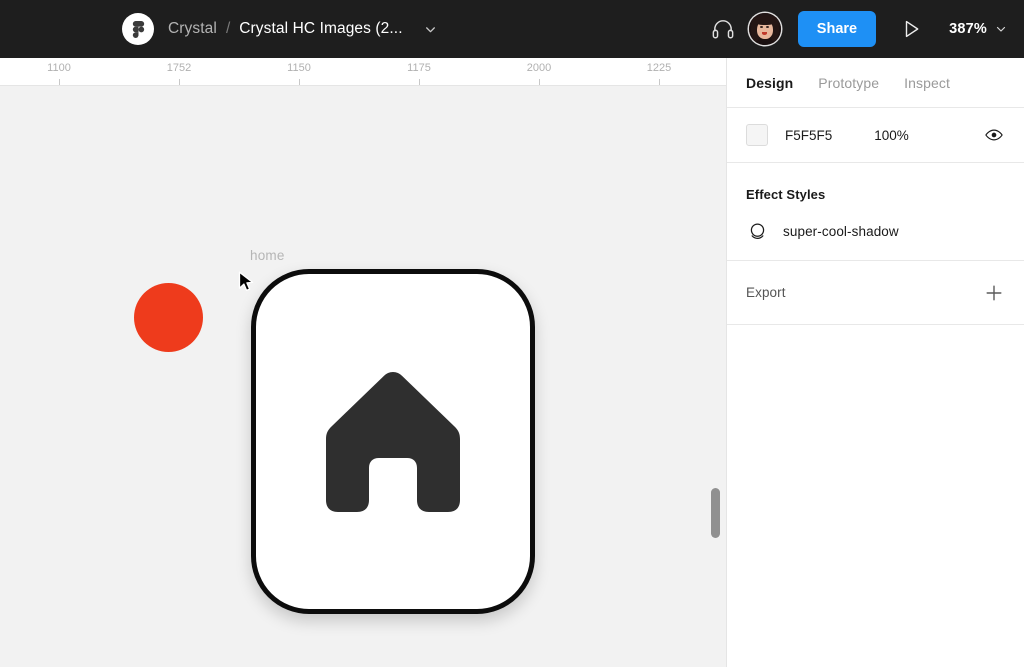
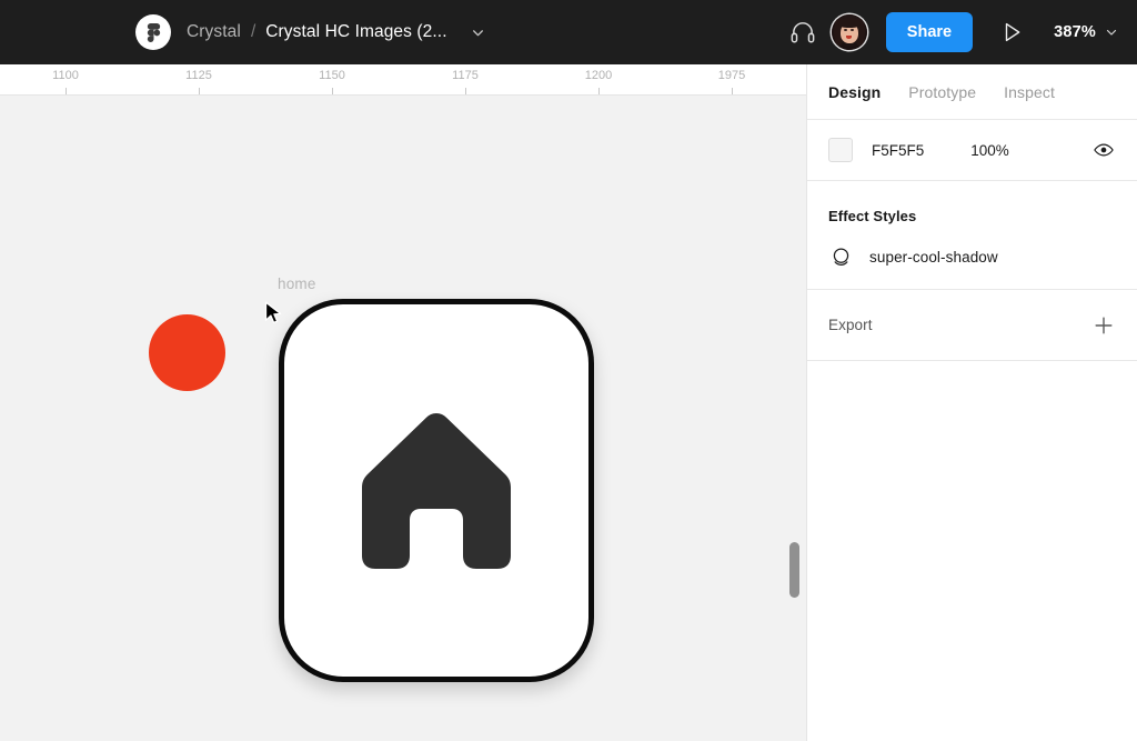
  Crystal
  /
  Crystal HC Images (2...
  Share
  387%
  1100
- 1752
+ 1125
  1150
  1175
- 2000
+ 1200
- 1225
+ 1975
  home
  Design
  Prototype
  Inspect
  F5F5F5
  100%
  Effect Styles
  super-cool-shadow
  Export
